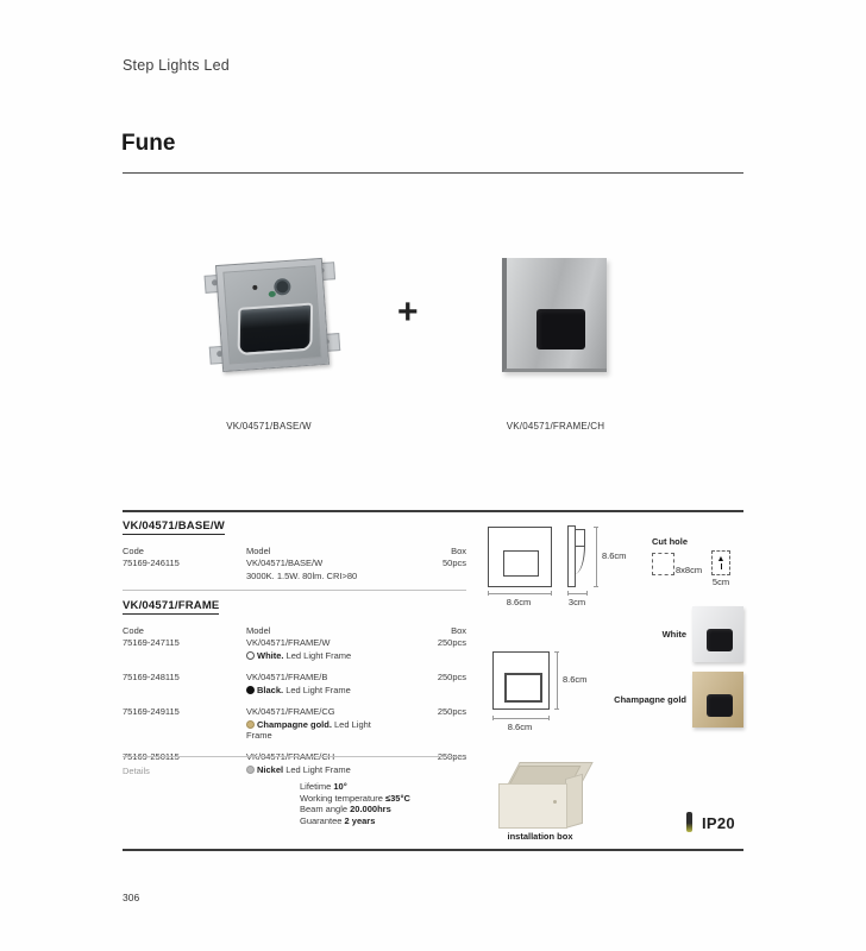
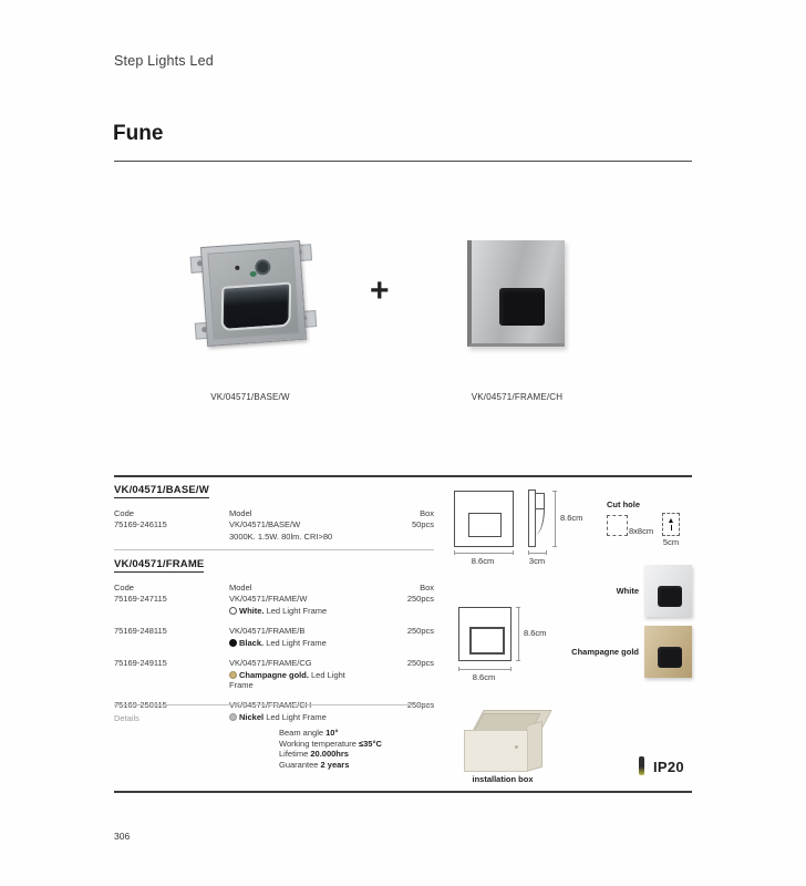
  Step Lights Led
  Fune
  +
  VK/04571/BASE/W
  VK/04571/FRAME/CH
  VK/04571/BASE/W
  Code
  Model
  Box
  75169-246115
  VK/04571/BASE/W
  3000K. 1.5W. 80lm. CRI>80
  50pcs
  VK/04571/FRAME
  Code
  Model
  Box
  75169-247115
  VK/04571/FRAME/W
  White. Led Light Frame
  250pcs
  75169-248115
  VK/04571/FRAME/B
  Black. Led Light Frame
  250pcs
  75169-249115
  VK/04571/FRAME/CG
  Champagne gold. Led Light Frame
  250pcs
  Nickel Led Light Frame
  Details
- Lifetime 10°
+ Beam angle 10°
  Working temperature ≤35°C
- Beam angle 20.000hrs
+ Lifetime 20.000hrs
  Guarantee 2 years
  8.6cm
  3cm
  8.6cm
  Cut hole
  8x8cm
  5cm
  8.6cm
  8.6cm
  White
  Champagne gold
  installation box
  IP20
  306
